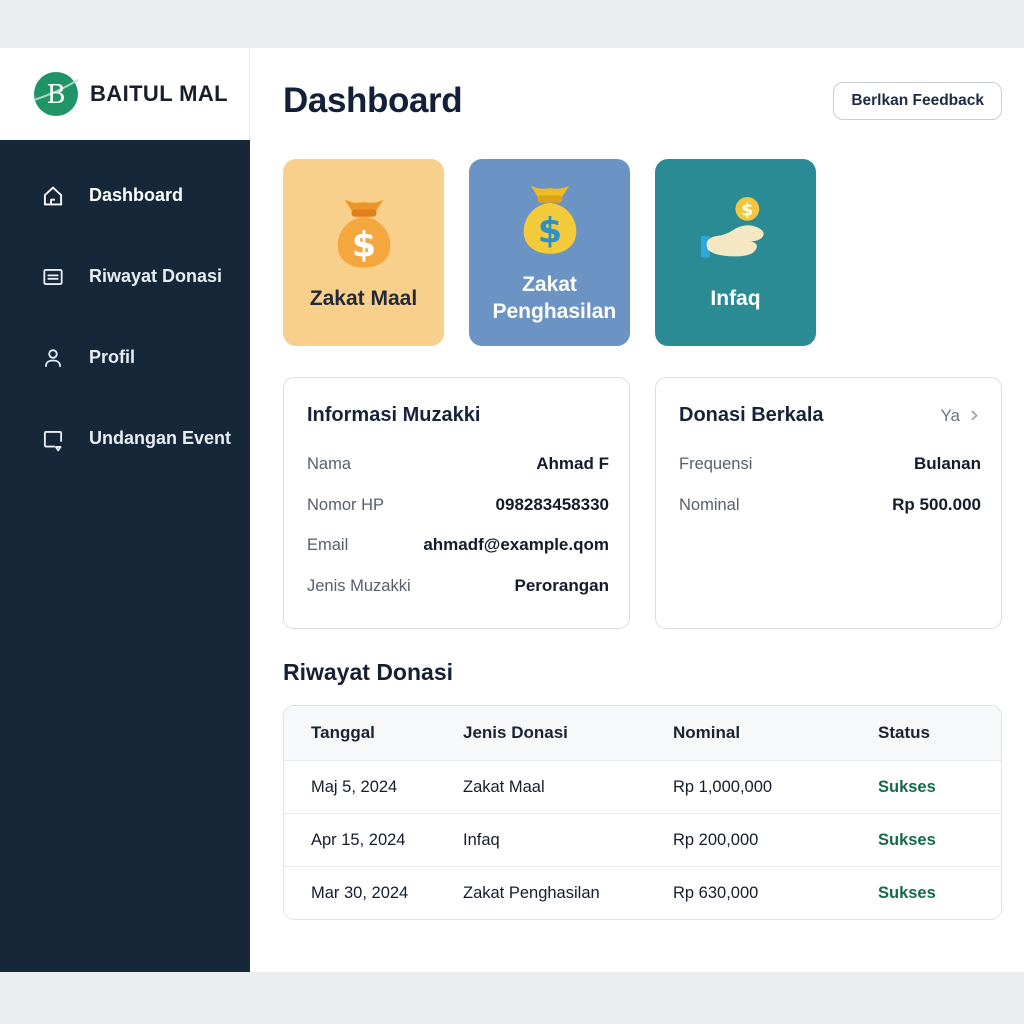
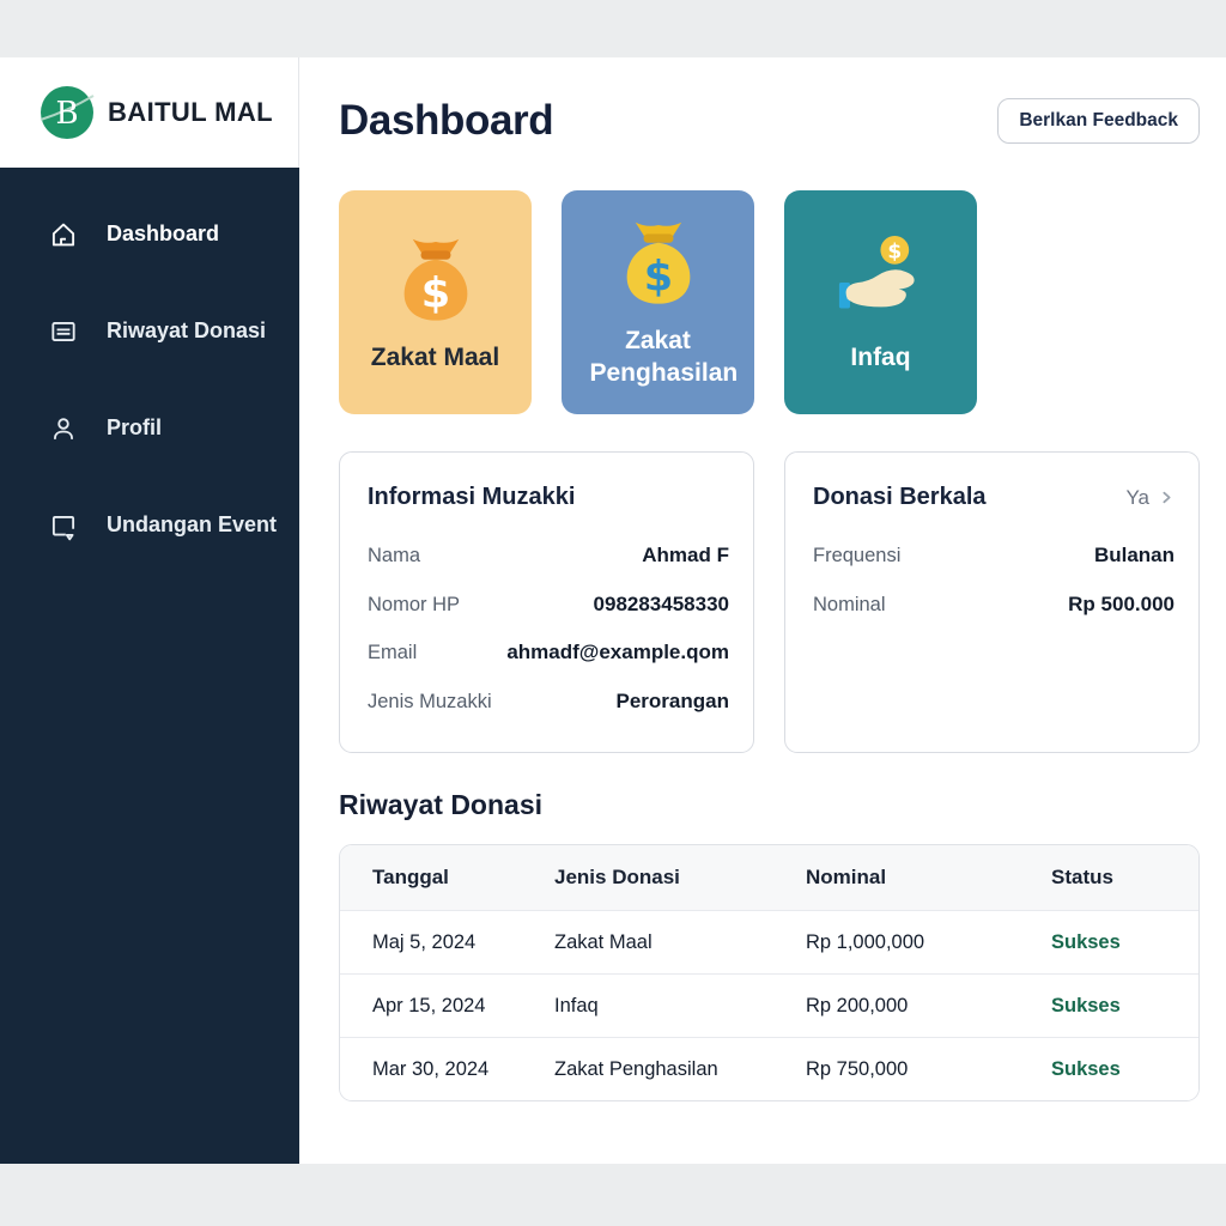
  B
  BAITUL MAL
  Dashboard
  Riwayat Donasi
  Profil
  Undangan Event
  Dashboard
  Berlkan Feedback
  $
  Zakat Maal
  $
  Zakat Penghasilan
  $
  Infaq
  Informasi Muzakki
  Nama
  Ahmad F
  Nomor HP
  098283458330
  Email
  ahmadf@example.qom
  Jenis Muzakki
  Perorangan
  Donasi Berkala
  Ya
  Frequensi
  Bulanan
  Nominal
  Rp 500.000
  Riwayat Donasi
  Tanggal
  Jenis Donasi
  Nominal
  Status
  Maj 5, 2024
  Zakat Maal
  Rp 1,000,000
  Sukses
  Apr 15, 2024
  Infaq
  Rp 200,000
  Sukses
  Mar 30, 2024
  Zakat Penghasilan
- Rp 630,000
+ Rp 750,000
  Sukses
